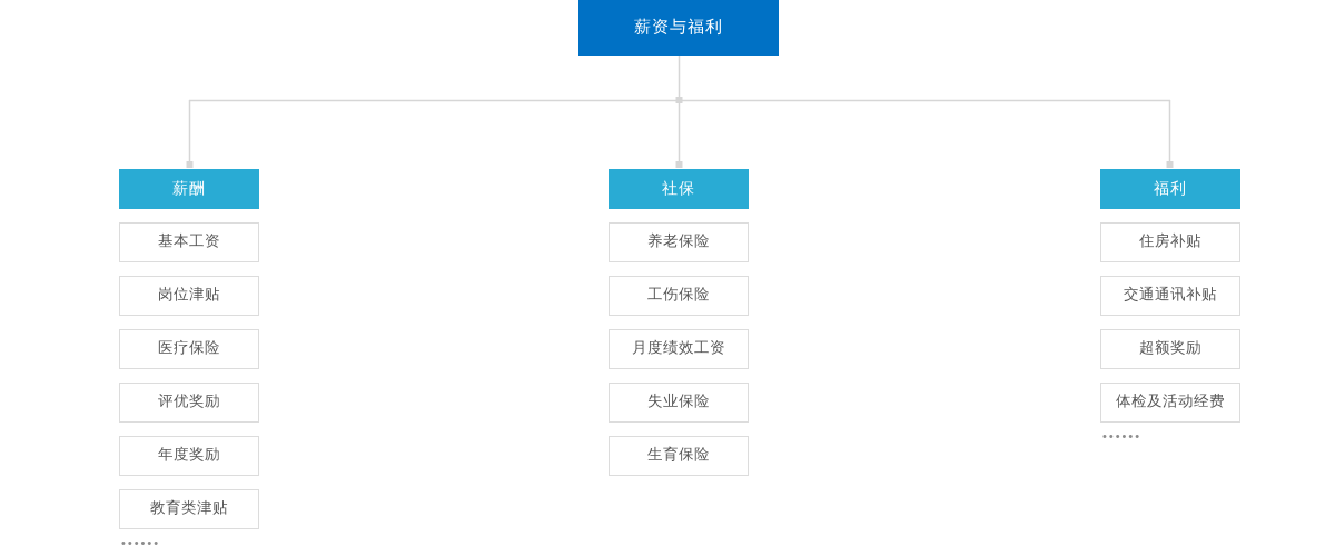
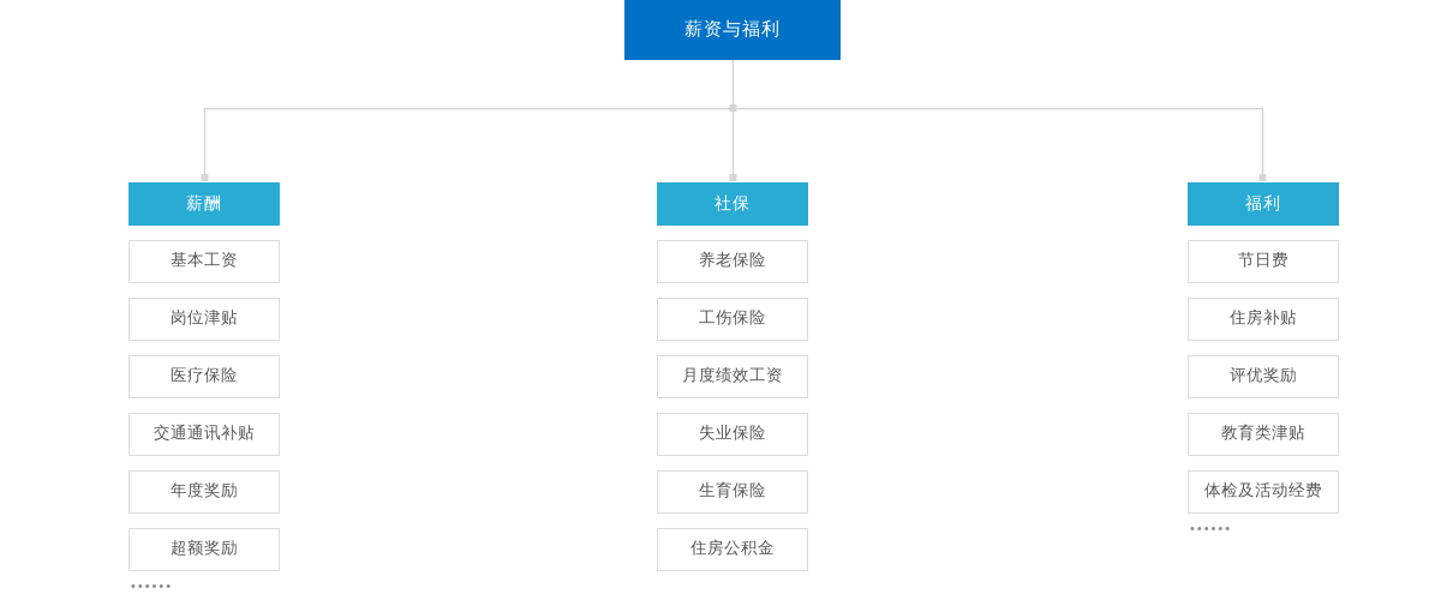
  薪资与福利
  薪酬
  基本工资
  岗位津贴
  医疗保险
- 评优奖励
+ 交通通讯补贴
  年度奖励
- 教育类津贴
+ 超额奖励
  ••••••
  社保
  养老保险
  工伤保险
  月度绩效工资
  失业保险
  生育保险
+ 住房公积金
  福利
+ 节日费
  住房补贴
- 交通通讯补贴
+ 评优奖励
- 超额奖励
+ 教育类津贴
  体检及活动经费
  ••••••
